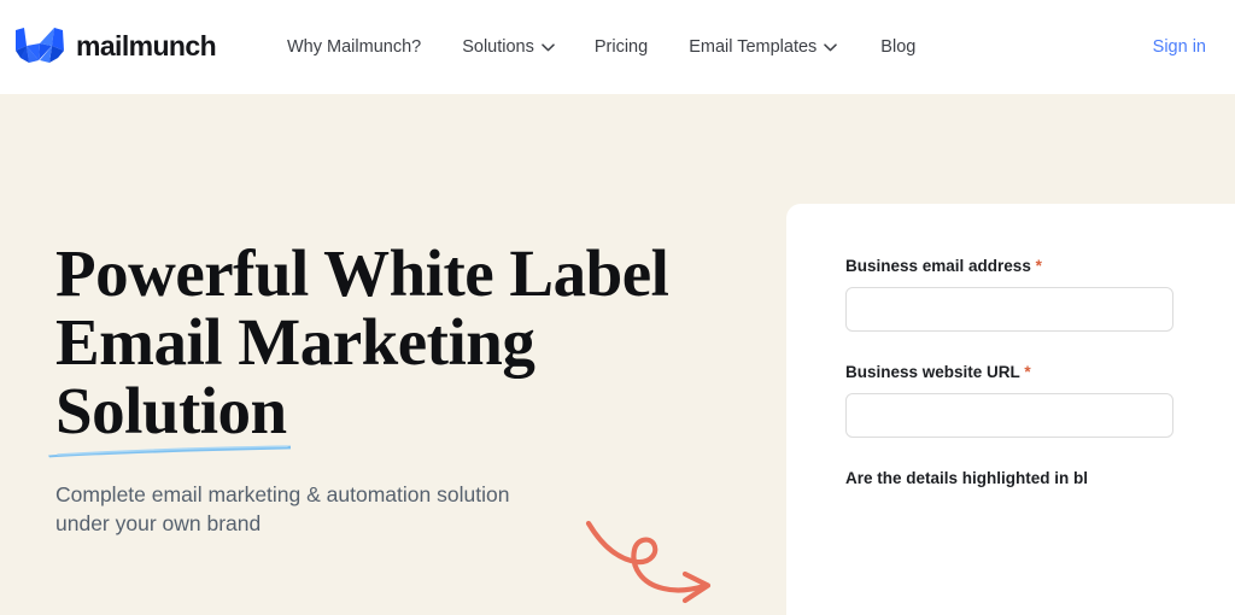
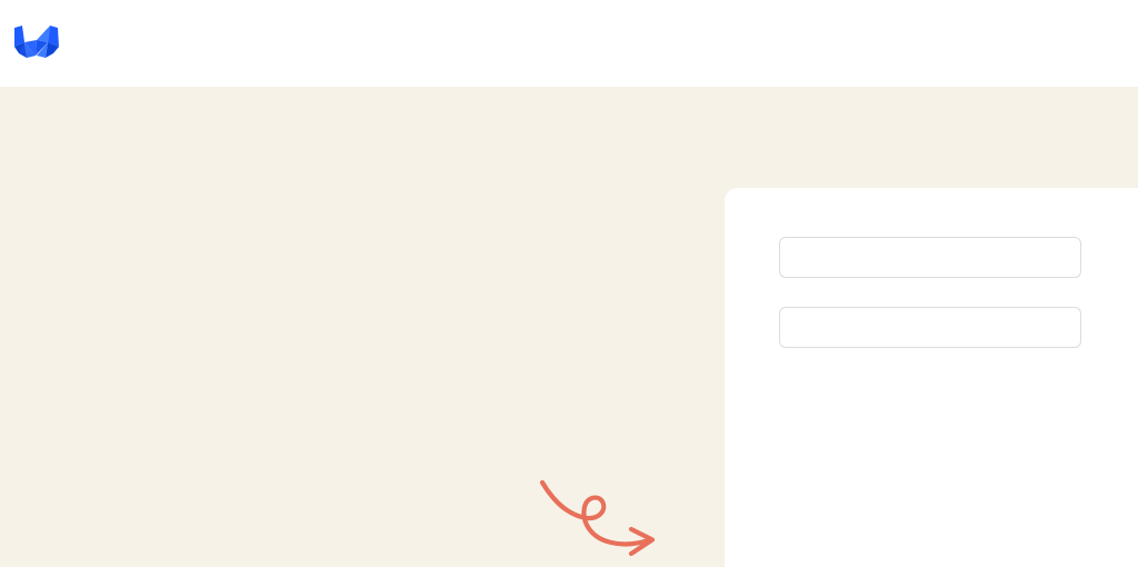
- mailmunch
- Why Mailmunch?
- Solutions
- Pricing
- Email Templates
- Blog
- Sign in
- Powerful White Label
- Email Marketing
- Solution
- Complete email marketing & automation solution
- under your own brand
- Business email address *
- Business website URL *
- Are the details highlighted in bl
